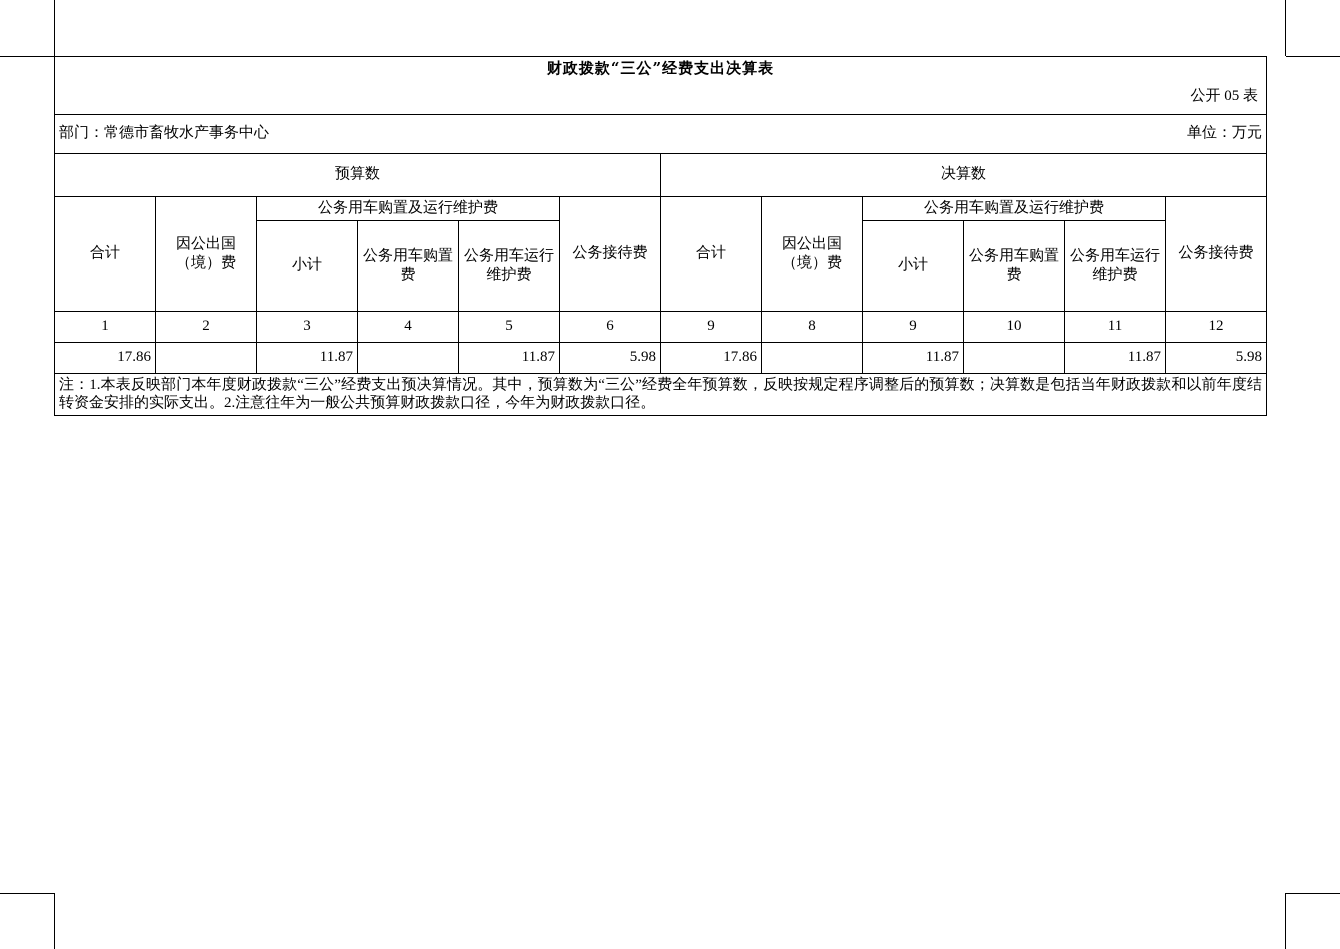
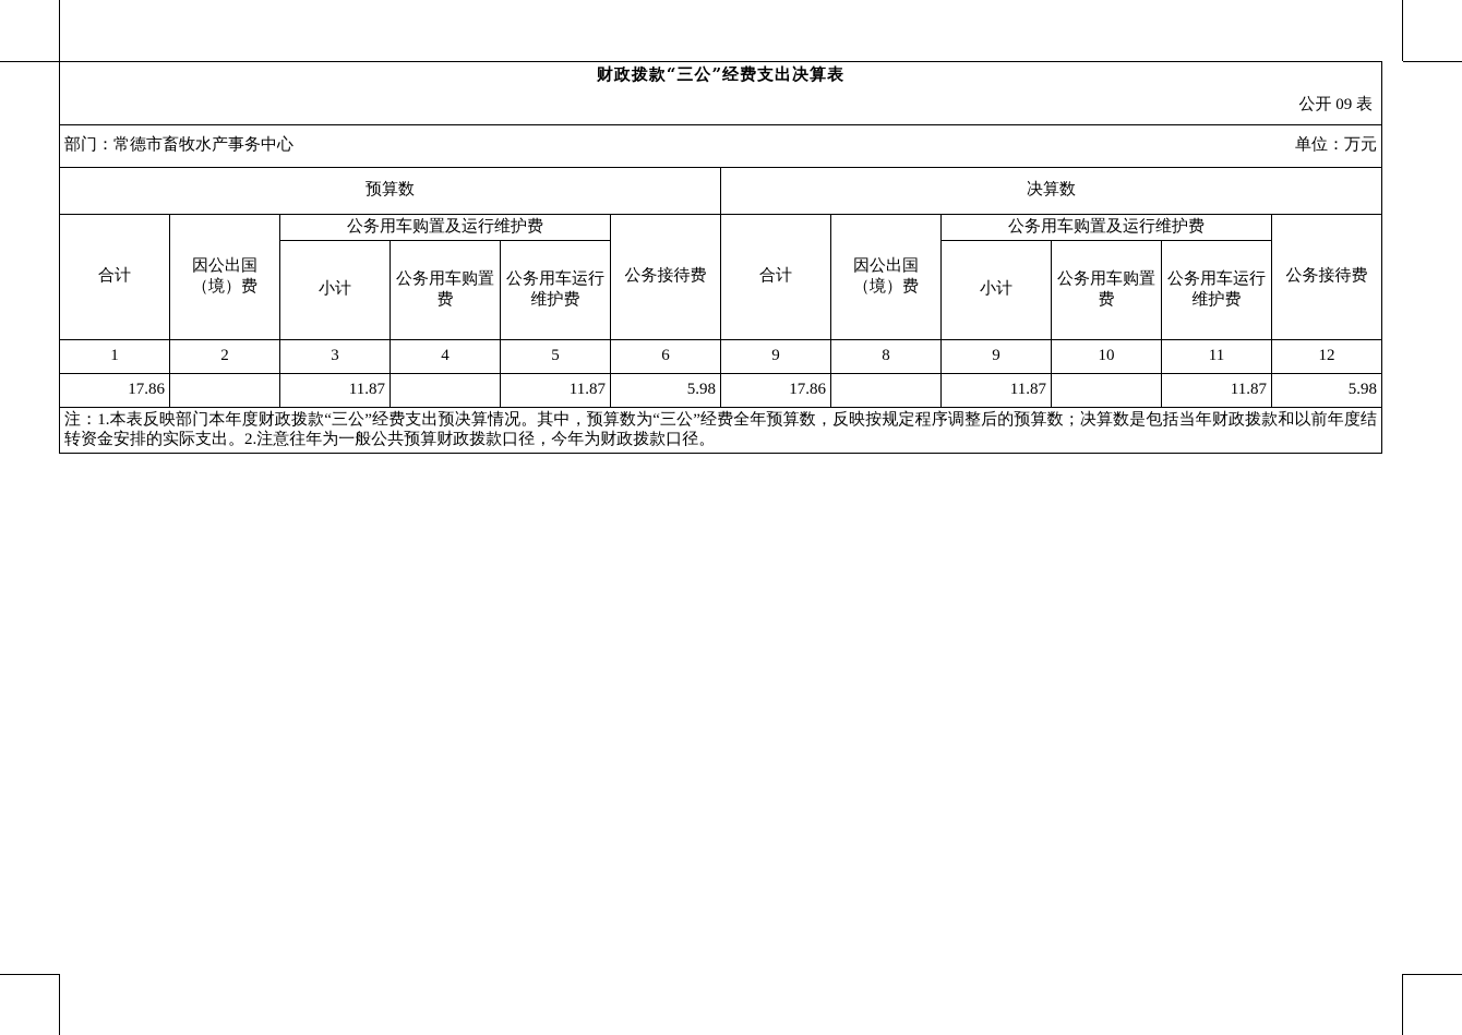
  财政拨款“三公”经费支出决算表
- 										公开 05 表
+ 										公开 09 表
  部门：常德市畜牧水产事务中心	单位：万元
  预算数	决算数
  合计	因公出国（境）费	公务用车购置及运行维护费	公务接待费	合计	因公出国（境）费	公务用车购置及运行维护费	公务接待费
  小计	公务用车购置费	公务用车运行维护费	小计	公务用车购置费	公务用车运行维护费
  1	2	3	4	5	6	9	8	9	10	11	12
  17.86		11.87		11.87	5.98	17.86		11.87		11.87	5.98
  注：1.本表反映部门本年度财政拨款“三公”经费支出预决算情况。其中，预算数为“三公”经费全年预算数，反映按规定程序调整后的预算数；决算数是包括当年财政拨款和以前年度结转资金安排的实际支出。2.注意往年为一般公共预算财政拨款口径，今年为财政拨款口径。
